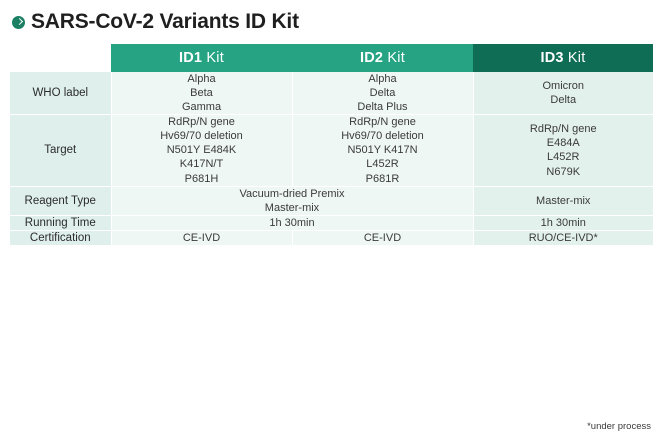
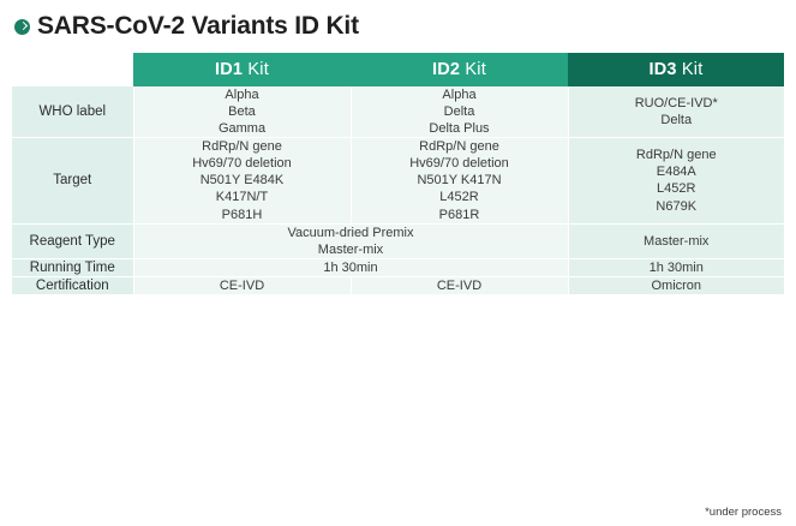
  SARS-CoV-2 Variants ID Kit
  	ID1 Kit	ID2 Kit	ID3 Kit
- WHO label	AlphaBetaGamma	AlphaDeltaDelta Plus	OmicronDelta
+ WHO label	AlphaBetaGamma	AlphaDeltaDelta Plus	RUO/CE-IVD*Delta
  Target	RdRp/N geneHv69/70 deletionN501Y E484KK417N/TP681H	RdRp/N geneHv69/70 deletionN501Y K417NL452RP681R	RdRp/N geneE484AL452RN679K
  Reagent Type	Vacuum-dried PremixMaster-mix	Master-mix
  Running Time	1h 30min	1h 30min
- Certification	CE-IVD	CE-IVD	RUO/CE-IVD*
+ Certification	CE-IVD	CE-IVD	Omicron
  *under process
